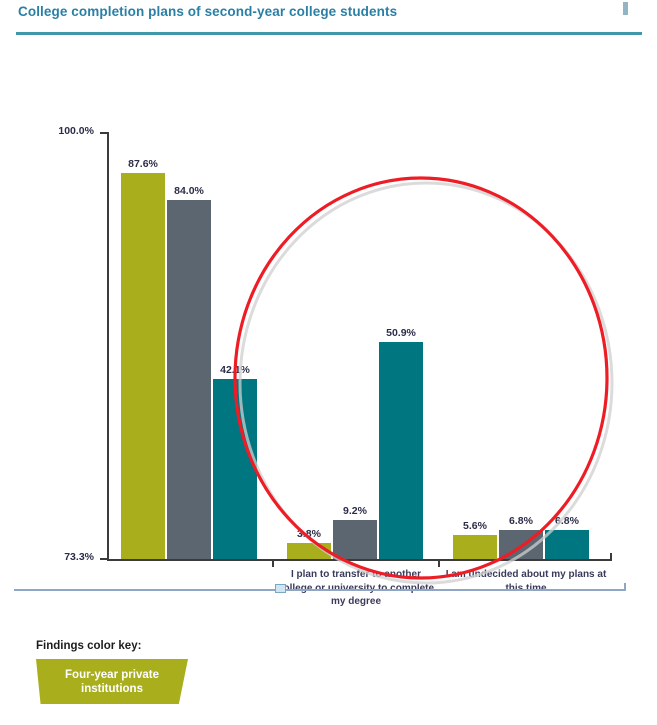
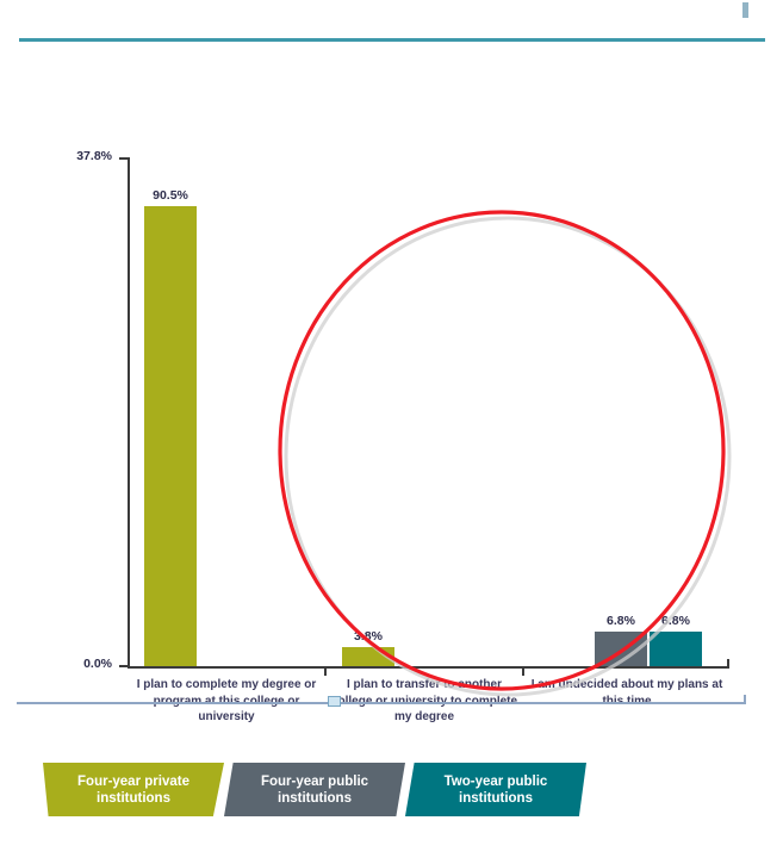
- College completion plans of second-year college students
- 100.0%
+ 37.8%
- 73.3%
+ 0.0%
- 87.6%
+ 90.5%
- 84.0%
- 42.1%
  38%
- 9.2%
- 50.9%
- 5.6%
  6.8%
  6.8%
+ I plan to complete my degree or program at this college or university
  I plan to transfer toother ollege or university to complete my degree
  undecided about my plans at this time
- Findings color key:
  Four-year private institutions
+ Four-year public institutions
+ Two-year public institutions
